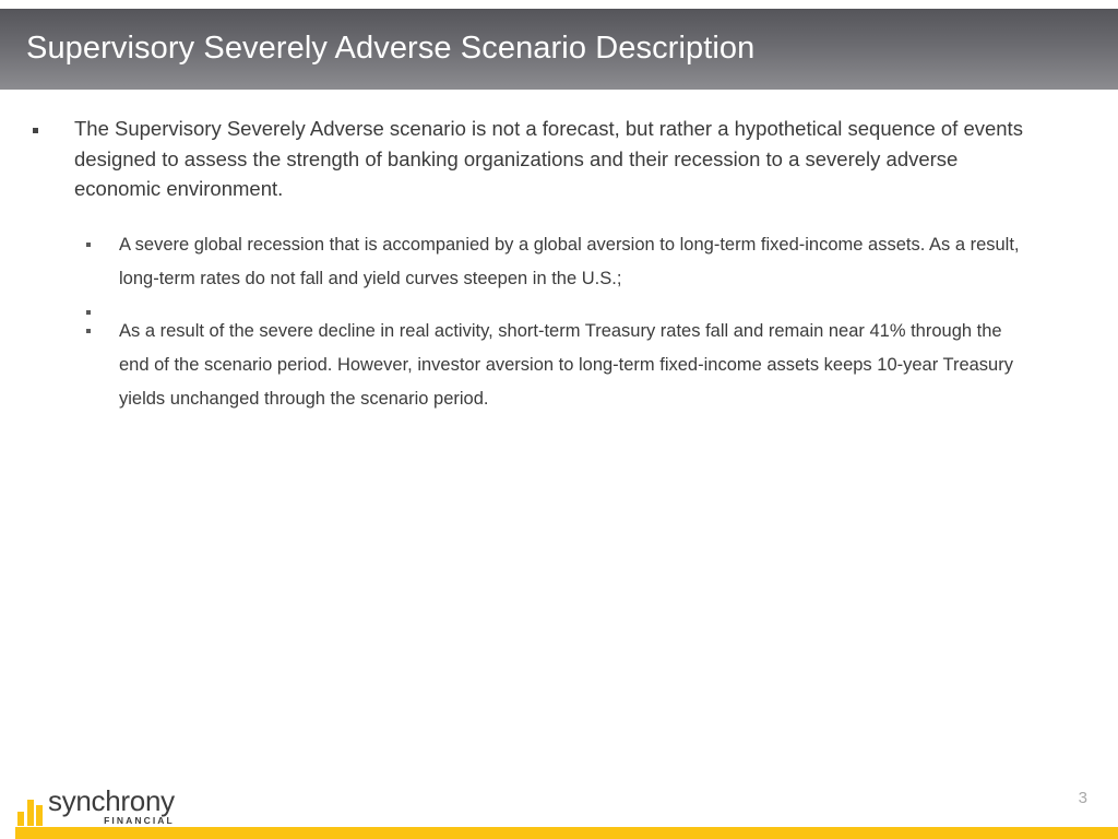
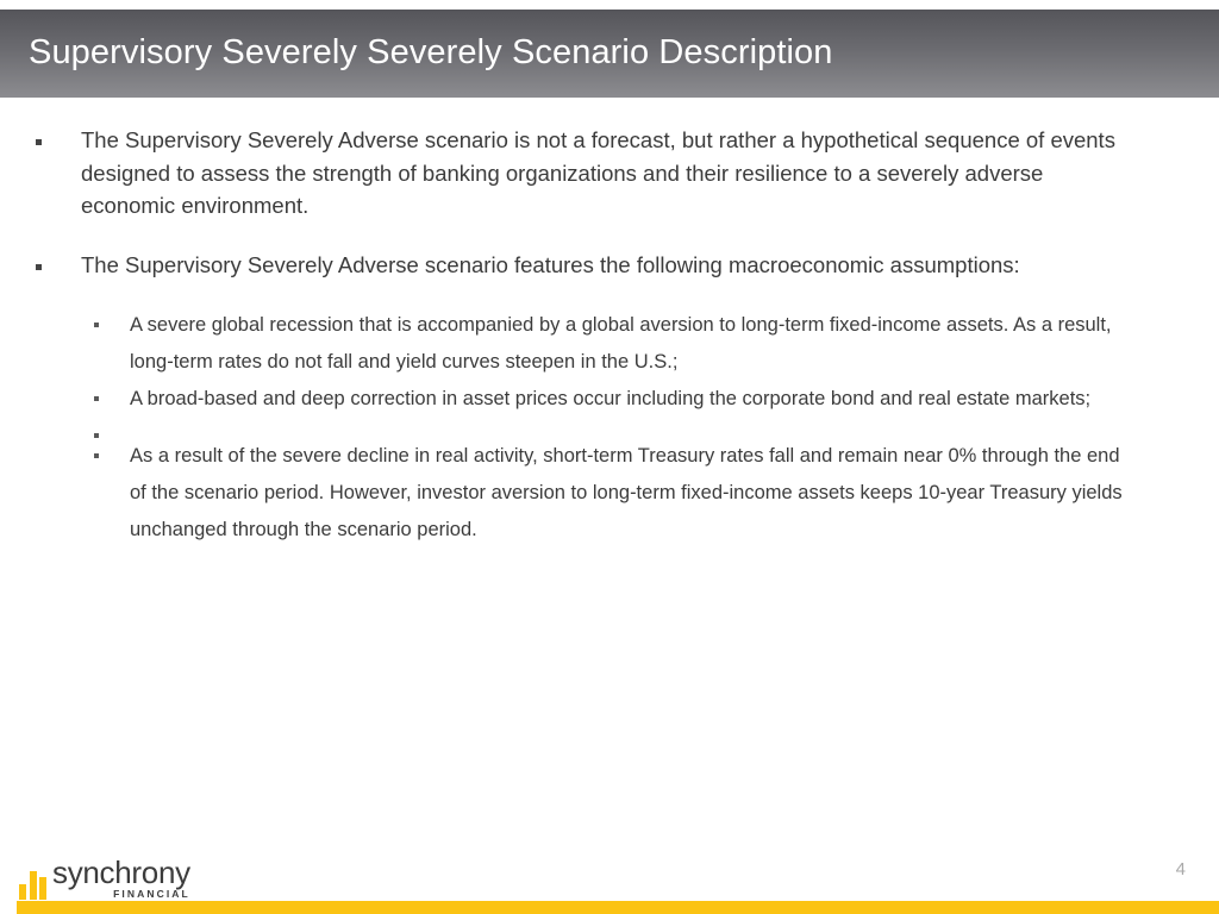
- Supervisory Severely Adverse Scenario Description
+ Supervisory Severely Severely Scenario Description
- The Supervisory Severely Adverse scenario is not a forecast, but rather a hypothetical sequence of events designed to assess the strength of banking organizations and their recession to a severely adverse economic environment.
+ The Supervisory Severely Adverse scenario is not a forecast, but rather a hypothetical sequence of events designed to assess the strength of banking organizations and their resilience to a severely adverse economic environment.
+ The Supervisory Severely Adverse scenario features the following macroeconomic assumptions:
  A severe global recession that is accompanied by a global aversion to long-term fixed-income assets. As a result, long-term rates do not fall and yield curves steepen in the U.S.;
+ A broad-based and deep correction in asset prices occur including the corporate bond and real estate markets;
- As a result of the severe decline in real activity, short-term Treasury rates fall and remain near 41% through the end of the scenario period. However, investor aversion to long-term fixed-income assets keeps 10-year Treasury yields unchanged through the scenario period.
+ As a result of the severe decline in real activity, short-term Treasury rates fall and remain near 0% through the end of the scenario period. However, investor aversion to long-term fixed-income assets keeps 10-year Treasury yields unchanged through the scenario period.
  synchrony
  FINANCIAL
- 3
+ 4
